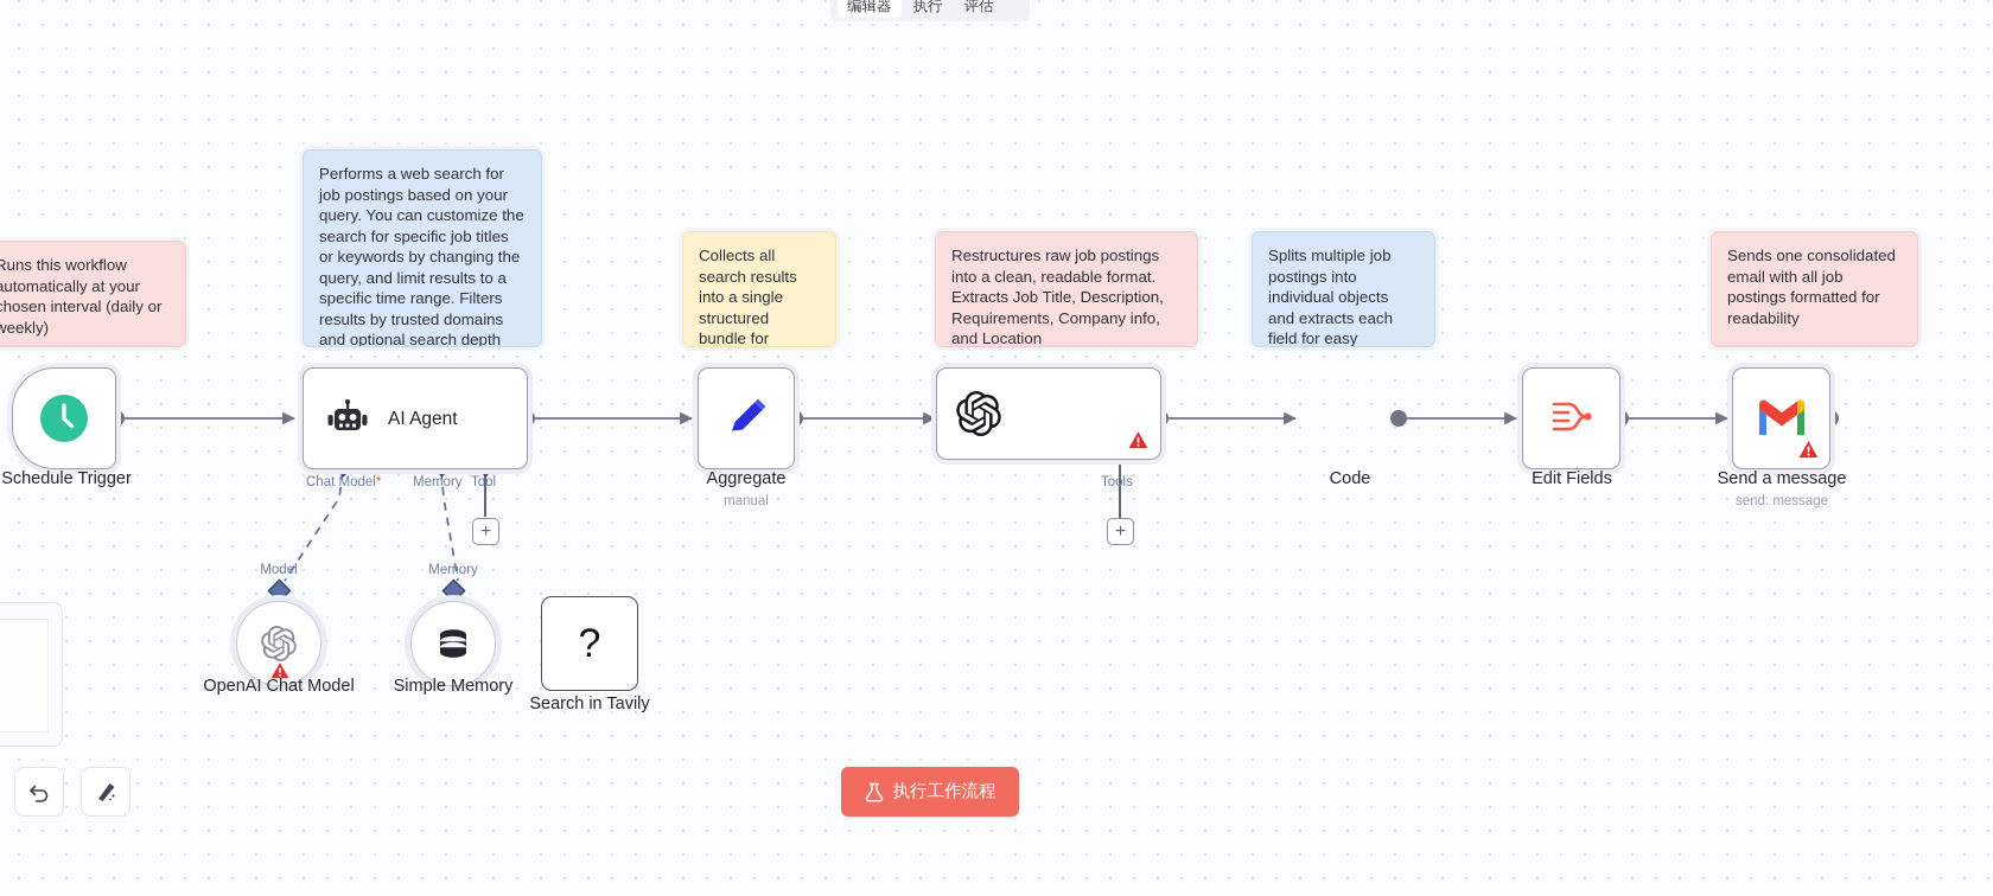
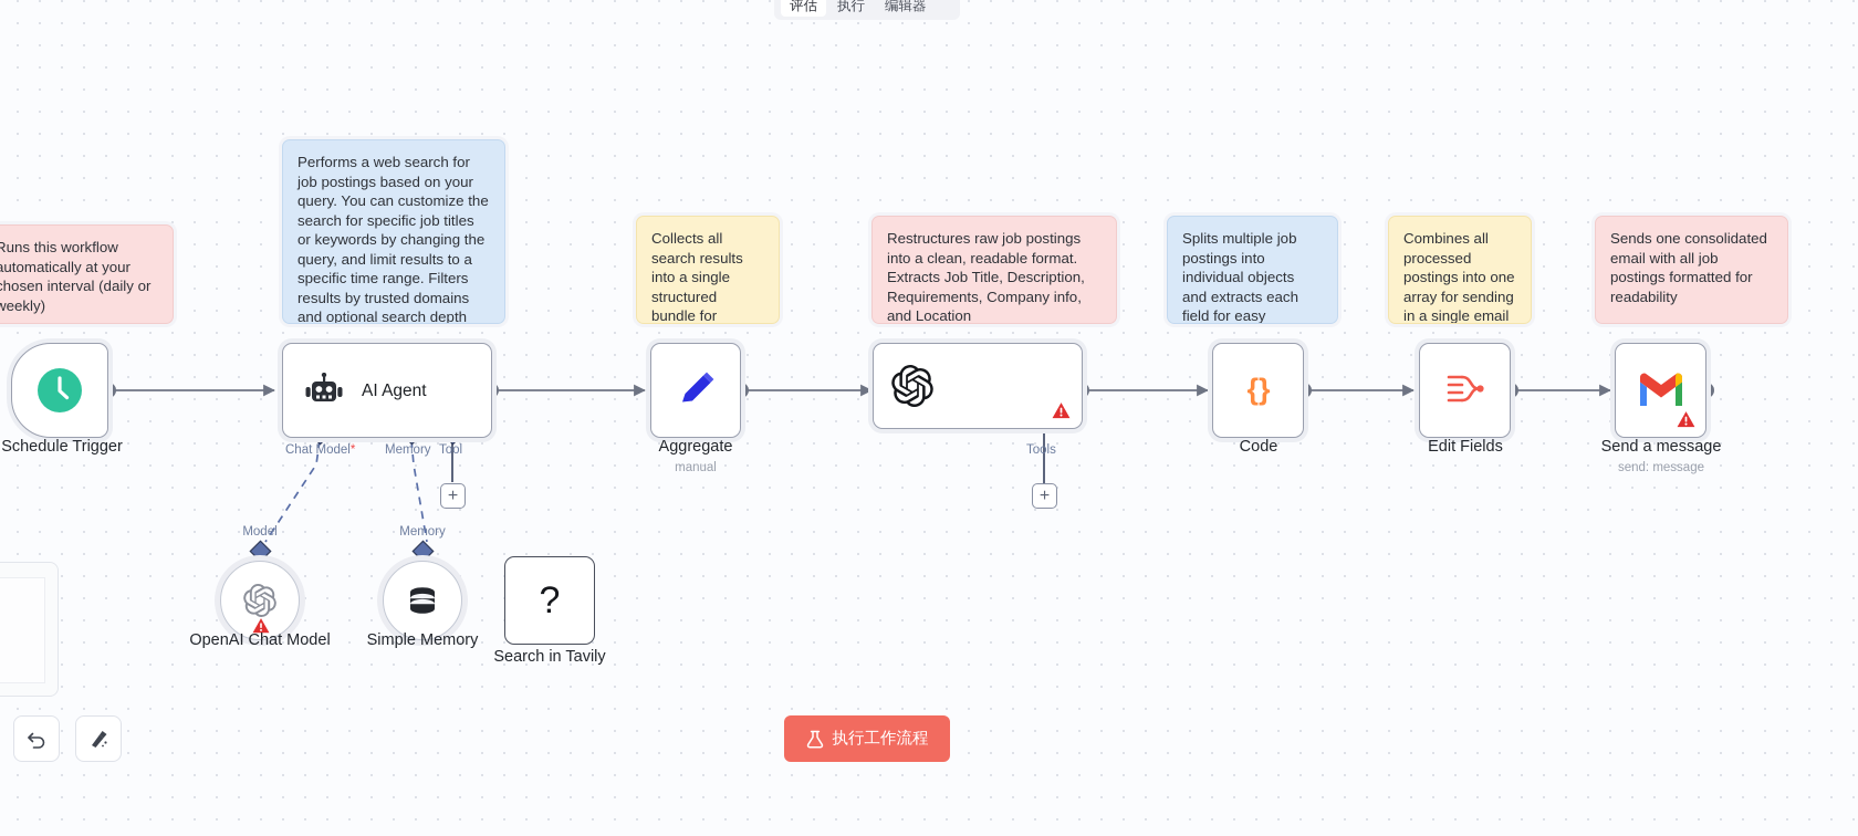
- 编辑器
+ 评估
  执行
- 评估
+ 编辑器
  Runs this workflow utomatically at your hosen interval (daily or weekly)
  Performs a web search for job postings based on your query. You can customize the search for specific job titles or keywords by changing the query, and limit results to a specific time range. Filters results by trusted domains and optional search depth
  Collects all search results into a single structured bundle for
  Restructures raw job postings into a clean, readable format. Extracts Job Title, Description, Requirements, Company info, and Location
  Splits multiple job postings into individual objects and extracts each field for easy
+ Combines all processed postings into one array for sending in a single email
  Sends one consolidated email with all job postings formatted for readability
  Schedule Trigger
  AI Agent
  Chat Model*
  Memory
  Tool
  +
  Aggregate
  manual
  Tools
  +
+ {}
  Code
  Edit Fields
  Send a message
  send: message
  Model
  Memory
  OpenAI Chat Model
  Simple Memory
  ?
  Search in Tavily
  执行工作流程
